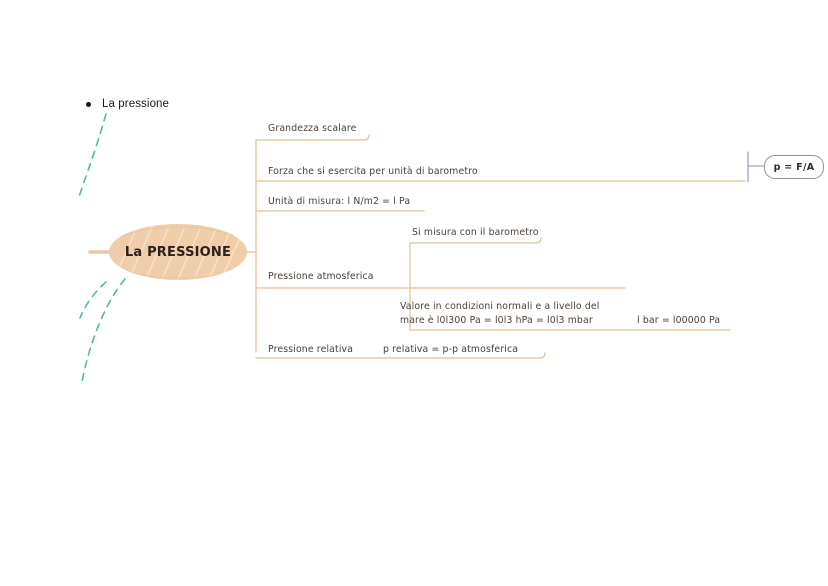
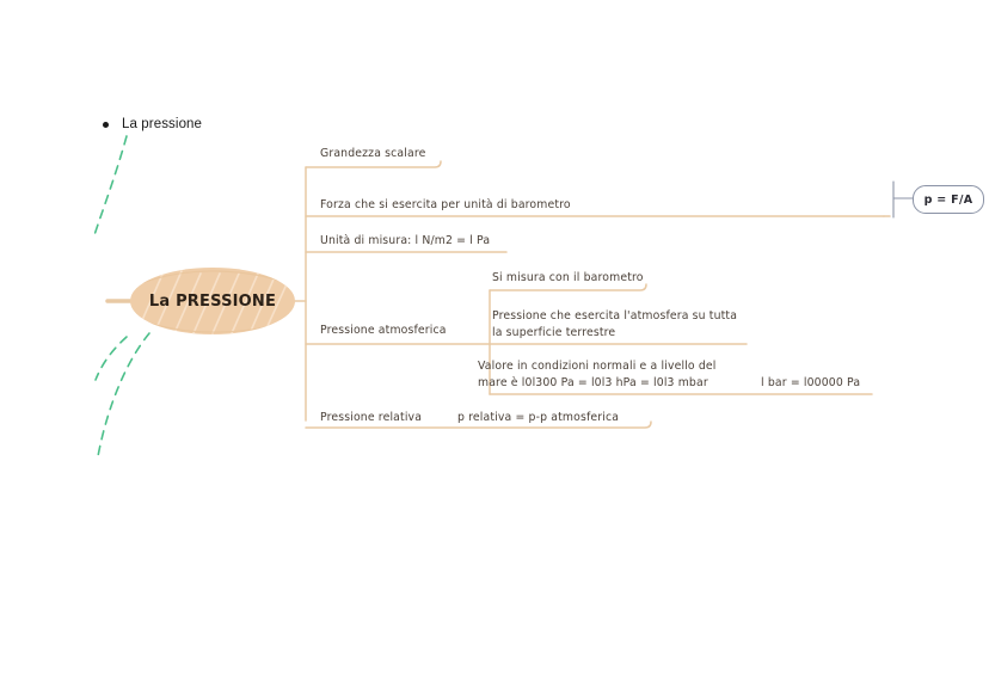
  La pressione
  La PRESSIONE
  Grandezza scalare
  Forza che si esercita per unità di barometro
  Unità di misura: l N/m2 = l Pa
  Pressione atmosferica
  Pressione relativa
  Si misura con il barometro
+ Pressione che esercita l'atmosfera su tutta
+ la superficie terrestre
  Valore in condizioni normali e a livello del
  mare è l0l300 Pa = l0l3 hPa = l0l3 mbar
  l bar = l00000 Pa
  p relativa = p-p atmosferica
  p = F/A
